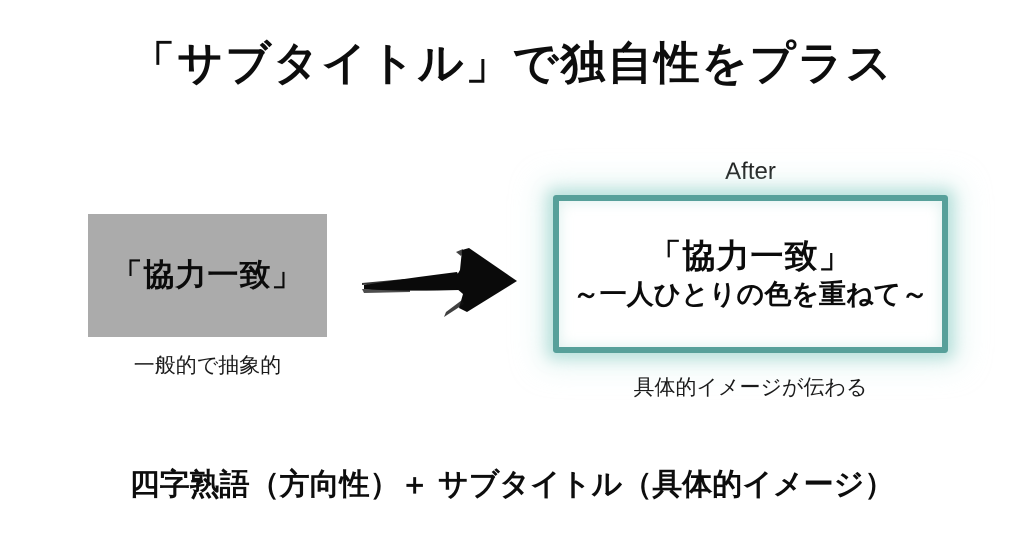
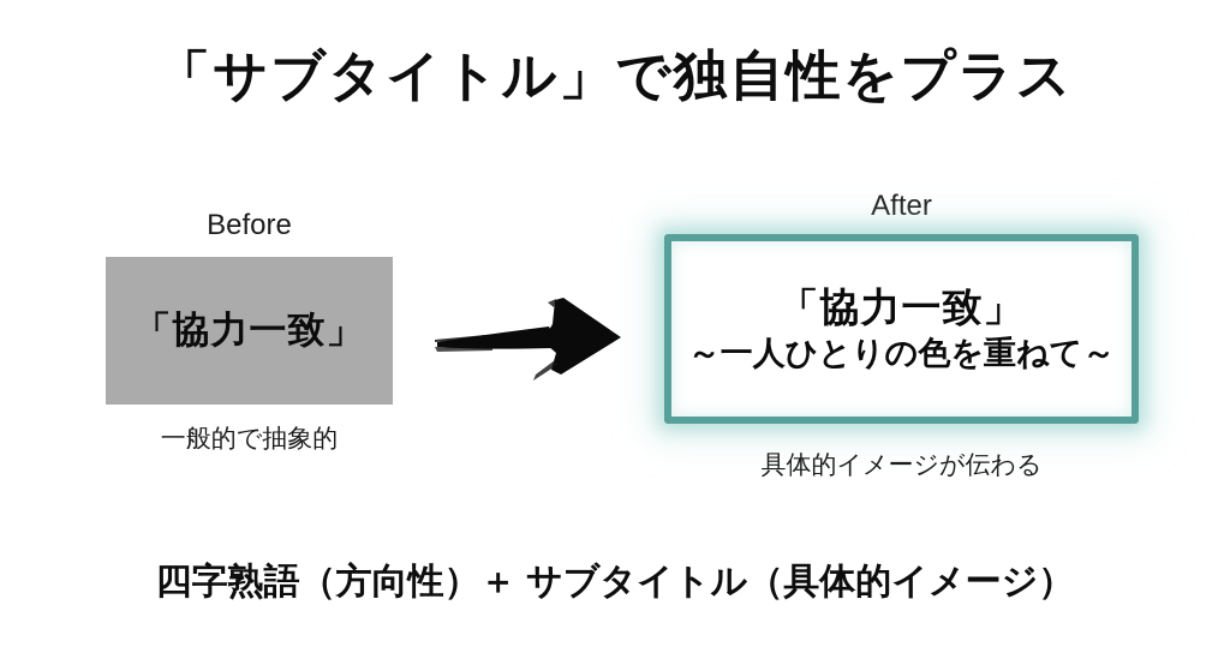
  「サブタイトル」で独自性をプラス
+ Before
  「協力一致」
  一般的で抽象的
  After
  「協力一致」
  ～一人ひとりの色を重ねて～
  具体的イメージが伝わる
  四字熟語（方向性）＋ サブタイトル（具体的イメージ）
